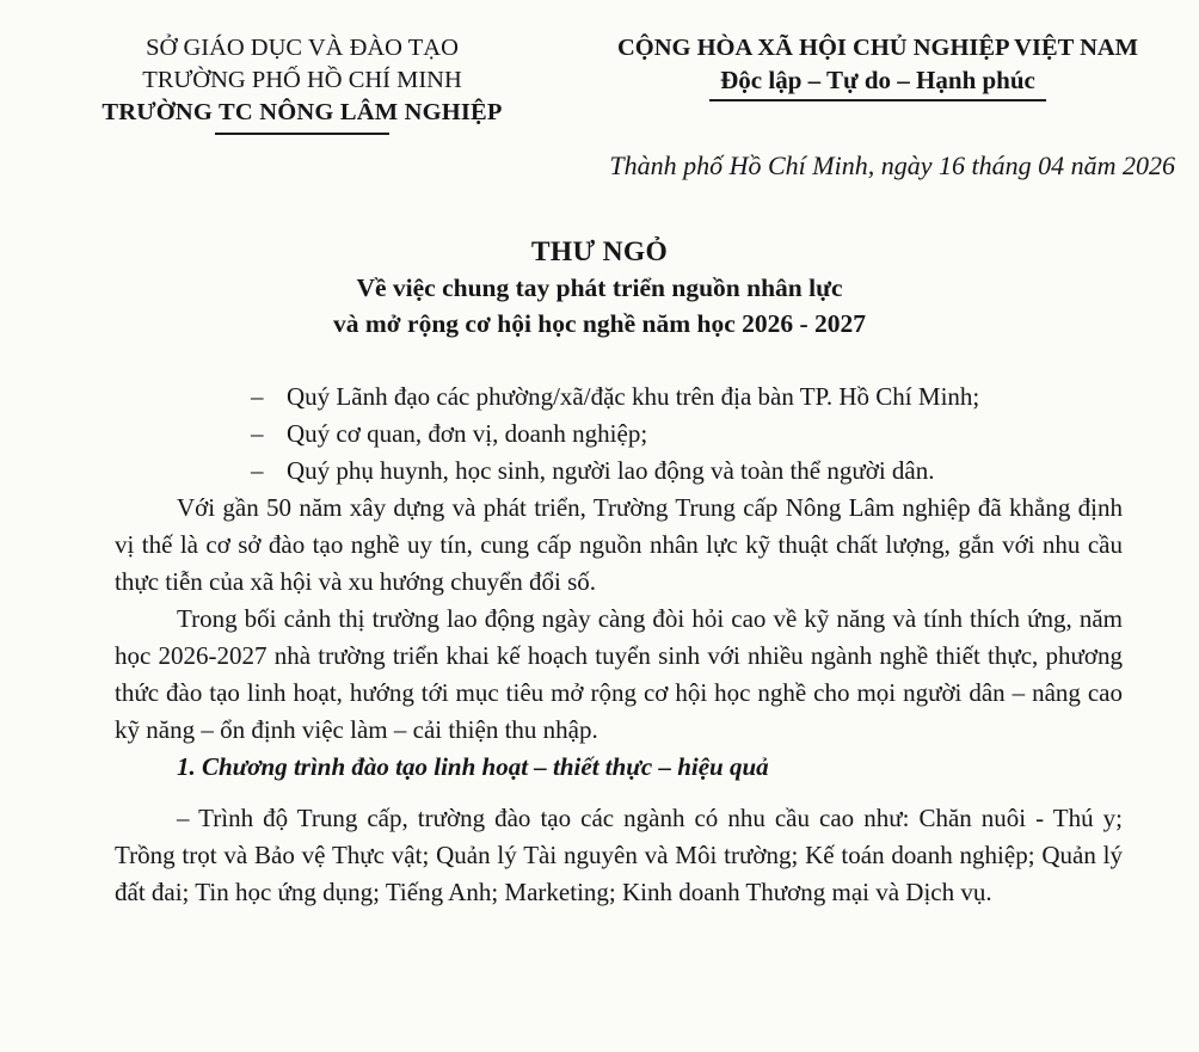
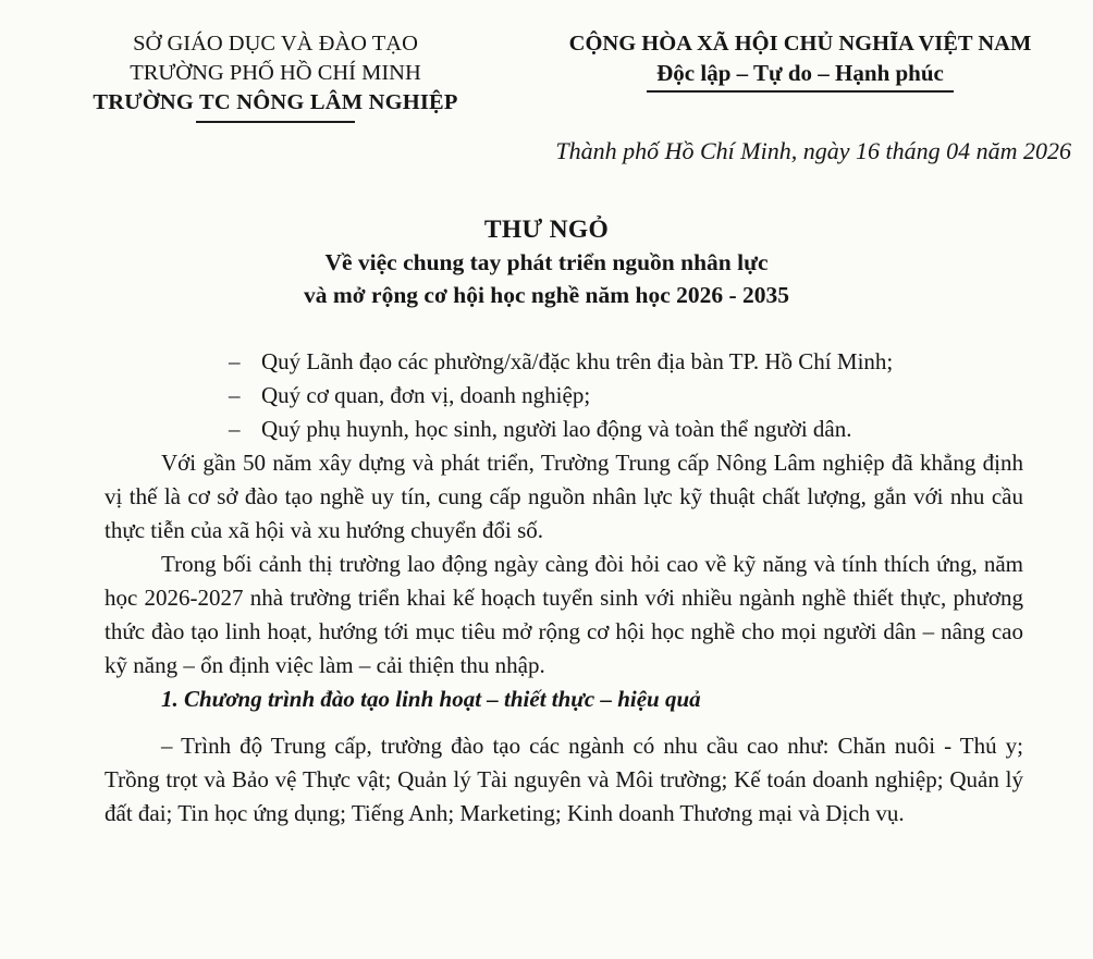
  SỞ GIÁO DỤC VÀ ĐÀO TẠO
  TRƯỜNG PHỐ HỒ CHÍ MINH
  TRƯỜNG TC NÔNG LÂM NGHIỆP
- CỘNG HÒA XÃ HỘI CHỦ NGHIỆP VIỆT NAM
+ CỘNG HÒA XÃ HỘI CHỦ NGHĨA VIỆT NAM
  Độc lập – Tự do – Hạnh phúc
  Thành phố Hồ Chí Minh, ngày 16 tháng 04 năm 2026
  THƯ NGỎ
  Về việc chung tay phát triển nguồn nhân lực
- và mở rộng cơ hội học nghề năm học 2026 - 2027
+ và mở rộng cơ hội học nghề năm học 2026 - 2035
  – Quý Lãnh đạo các phường/xã/đặc khu trên địa bàn TP. Hồ Chí Minh;
  – Quý cơ quan, đơn vị, doanh nghiệp;
  – Quý phụ huynh, học sinh, người lao động và toàn thể người dân.
  Với gần 50 năm xây dựng và phát triển, Trường Trung cấp Nông Lâm nghiệp đã khẳng định vị thế là cơ sở đào tạo nghề uy tín, cung cấp nguồn nhân lực kỹ thuật chất lượng, gắn với nhu cầu thực tiễn của xã hội và xu hướng chuyển đổi số.
  Trong bối cảnh thị trường lao động ngày càng đòi hỏi cao về kỹ năng và tính thích ứng, năm học 2026-2027 nhà trường triển khai kế hoạch tuyển sinh với nhiều ngành nghề thiết thực, phương thức đào tạo linh hoạt, hướng tới mục tiêu mở rộng cơ hội học nghề cho mọi người dân – nâng cao kỹ năng – ổn định việc làm – cải thiện thu nhập.
  1. Chương trình đào tạo linh hoạt – thiết thực – hiệu quả
  – Trình độ Trung cấp, trường đào tạo các ngành có nhu cầu cao như: Chăn nuôi - Thú y; Trồng trọt và Bảo vệ Thực vật; Quản lý Tài nguyên và Môi trường; Kế toán doanh nghiệp; Quản lý đất đai; Tin học ứng dụng; Tiếng Anh; Marketing; Kinh doanh Thương mại và Dịch vụ.
